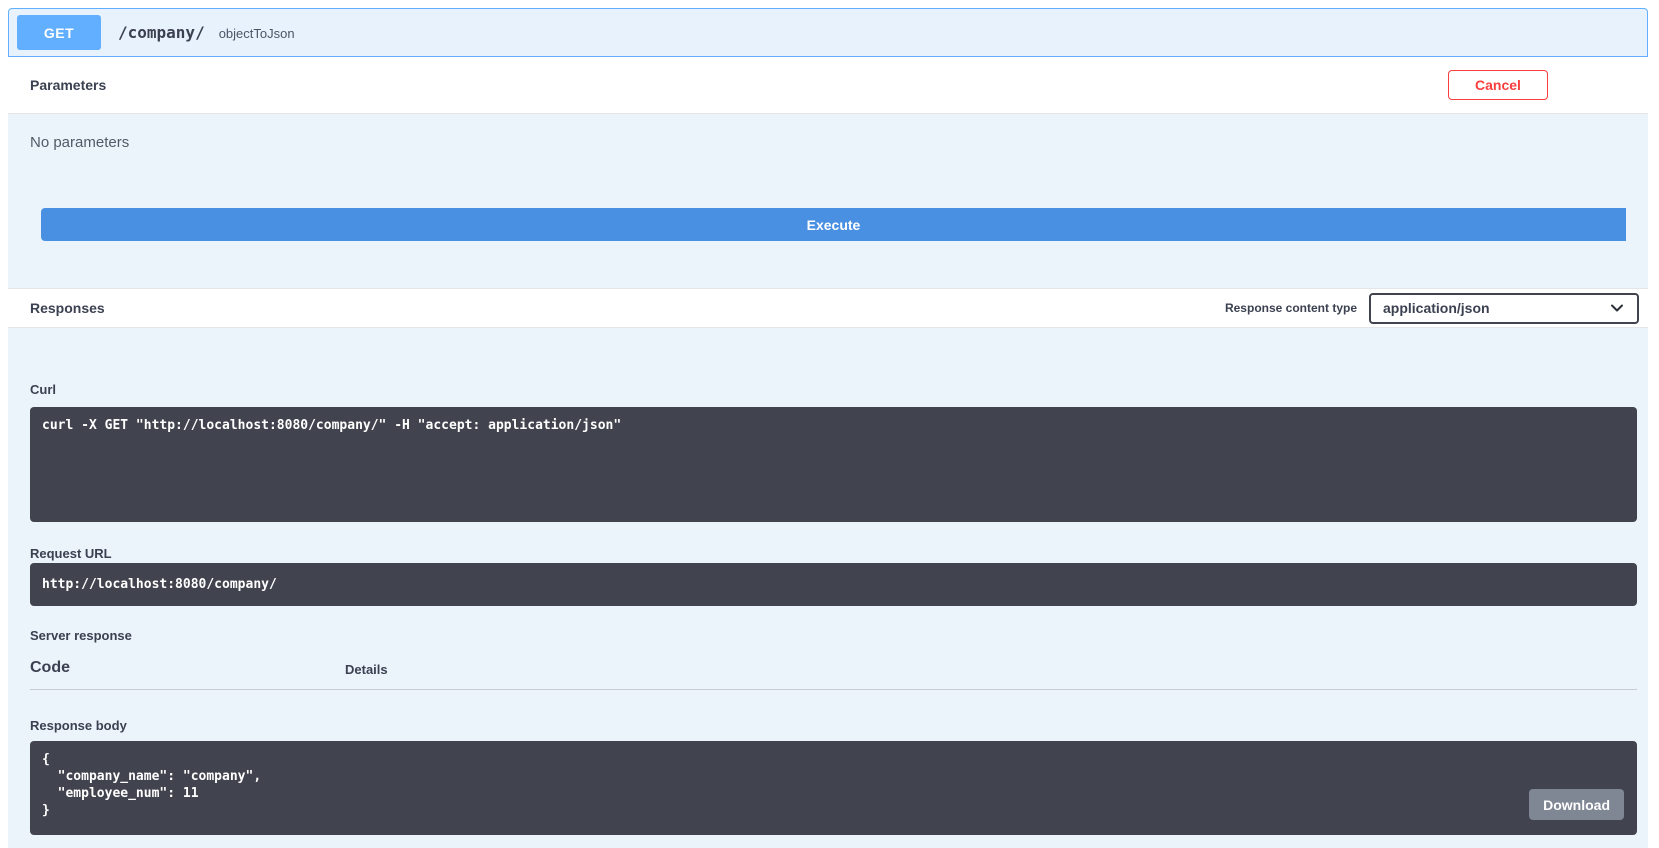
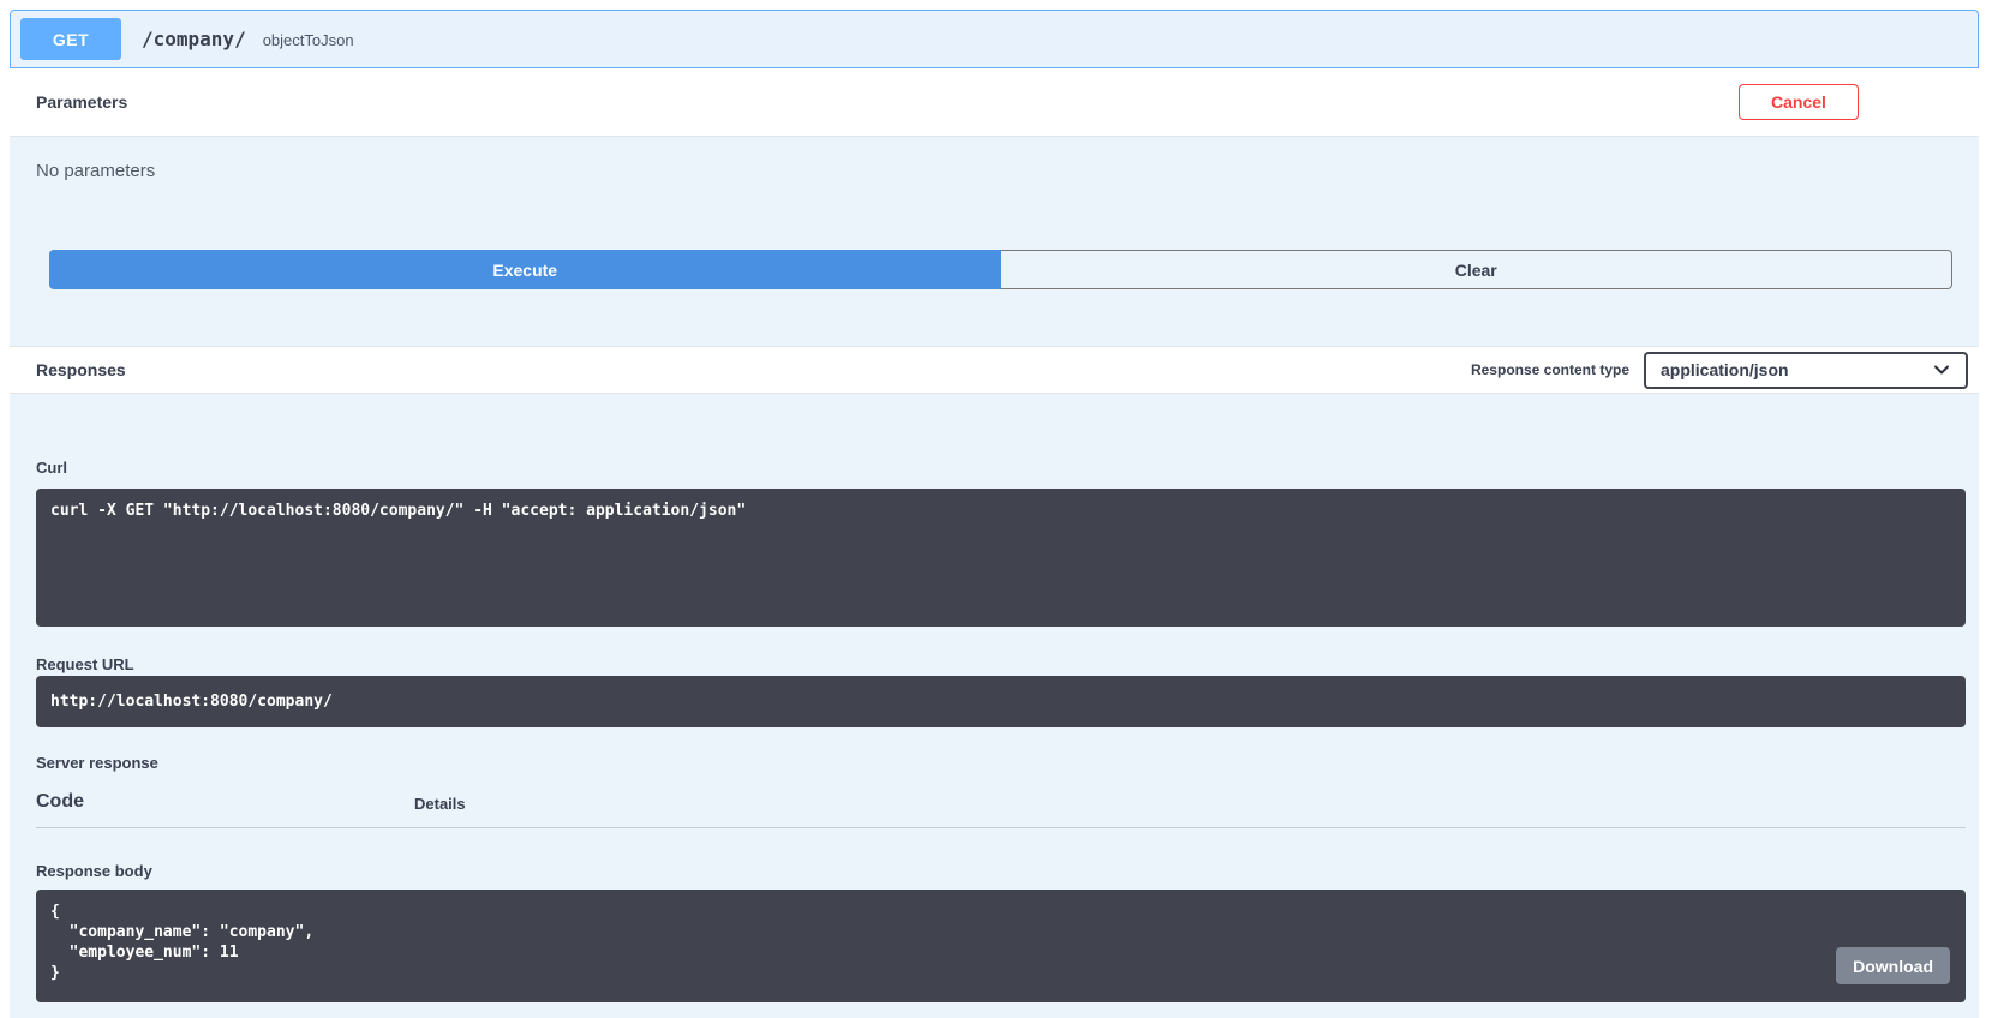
  GET
  /company/
  objectToJson
  Parameters
  Cancel
  No parameters
  Execute
+ Clear
  Responses
  Response content type
  application/json
  Curl
  curl -X GET "http://localhost:8080/company/" -H "accept: application/json"
  Request URL
  http://localhost:8080/company/
  Server response
  Code
  Details
  Response body
  {
  "company_name": "company",
  "employee_num": 11
  }
  Download
